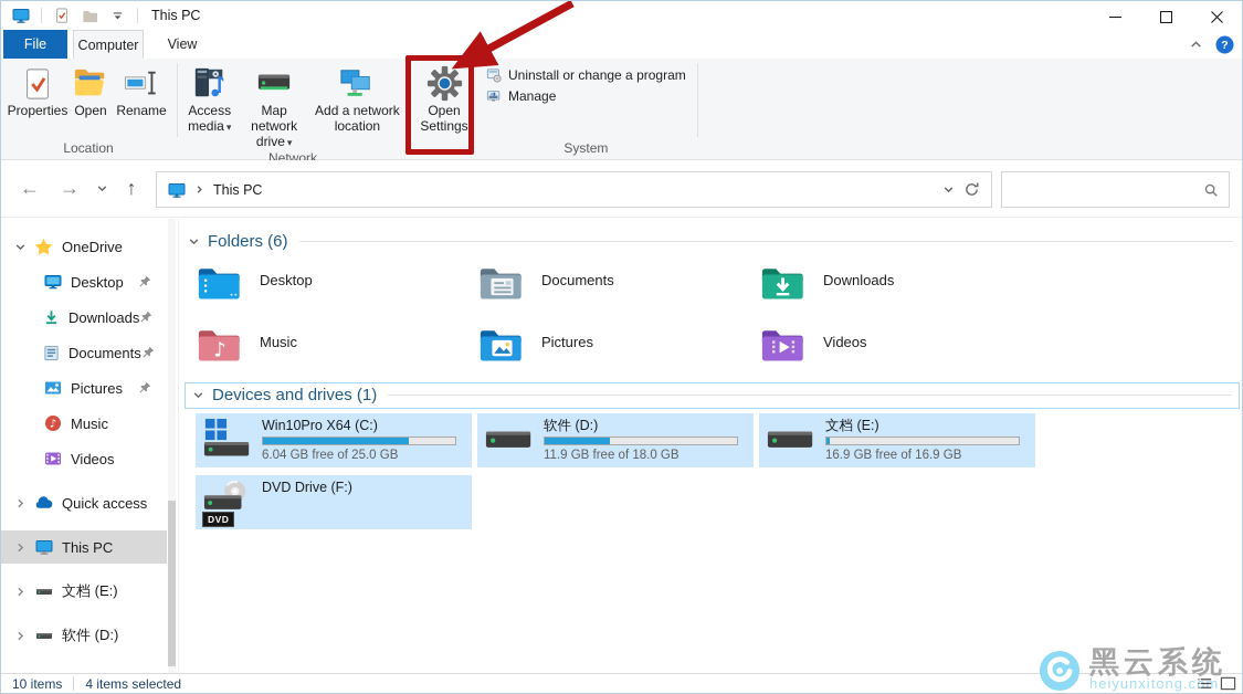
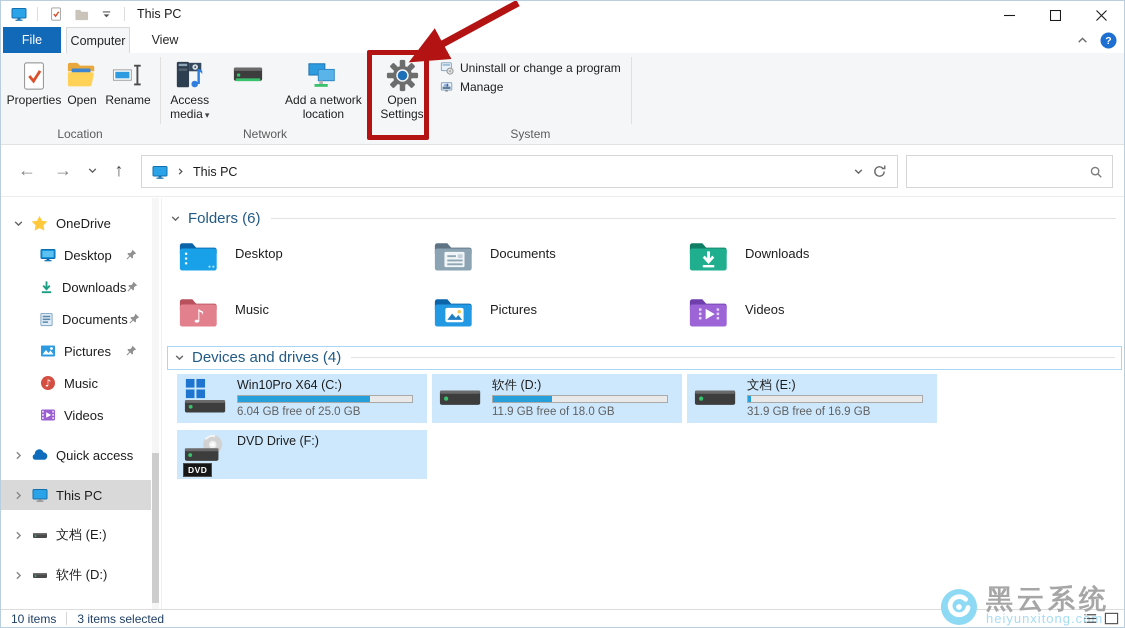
  This PC
  File
  Computer
  View
  ?
  Properties
  Open
  Rename
  Location
  Access media ▾
- Map network drive ▾
  Add a network location
  Network
  Open Settings
  Uninstall or change a program
  Manage
  System
  ←
  →
  ↑
  This PC
  OneDrive
  Desktop
  Downloads
  Documents
  Pictures
  ♪
  Music
  Videos
  Quick access
  This PC
  文档 (E:)
  软件 (D:)
  Folders (6)
  Desktop
  Documents
  Downloads
  ♪
  Music
  Pictures
  Videos
- Devices and drives (1)
+ Devices and drives (4)
  Win10Pro X64 (C:)
  6.04 GB free of 25.0 GB
  软件 (D:)
  11.9 GB free of 18.0 GB
  文档 (E:)
- 16.9 GB free of 16.9 GB
+ 31.9 GB free of 16.9 GB
  DVD
  DVD Drive (F:)
  10 items
- 4 items selected
+ 3 items selected
  黑云系统
  heiyunxitong.cm
